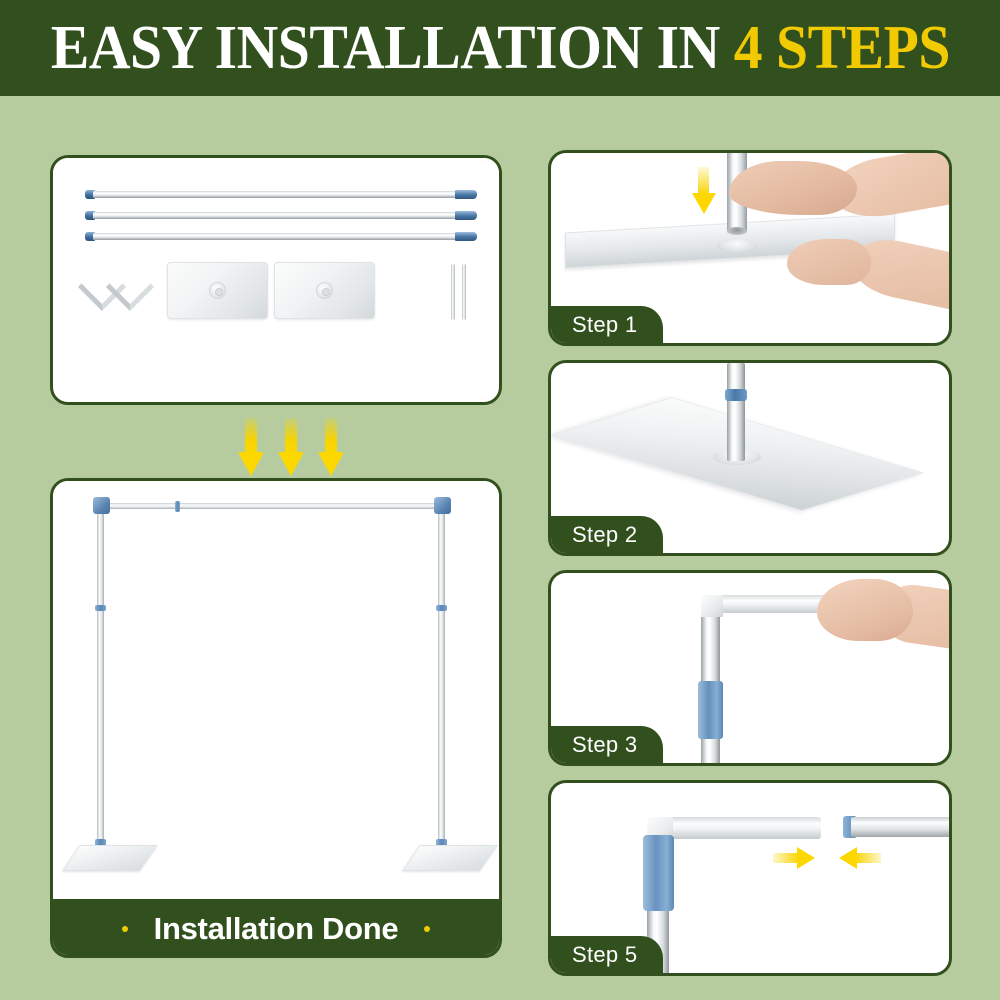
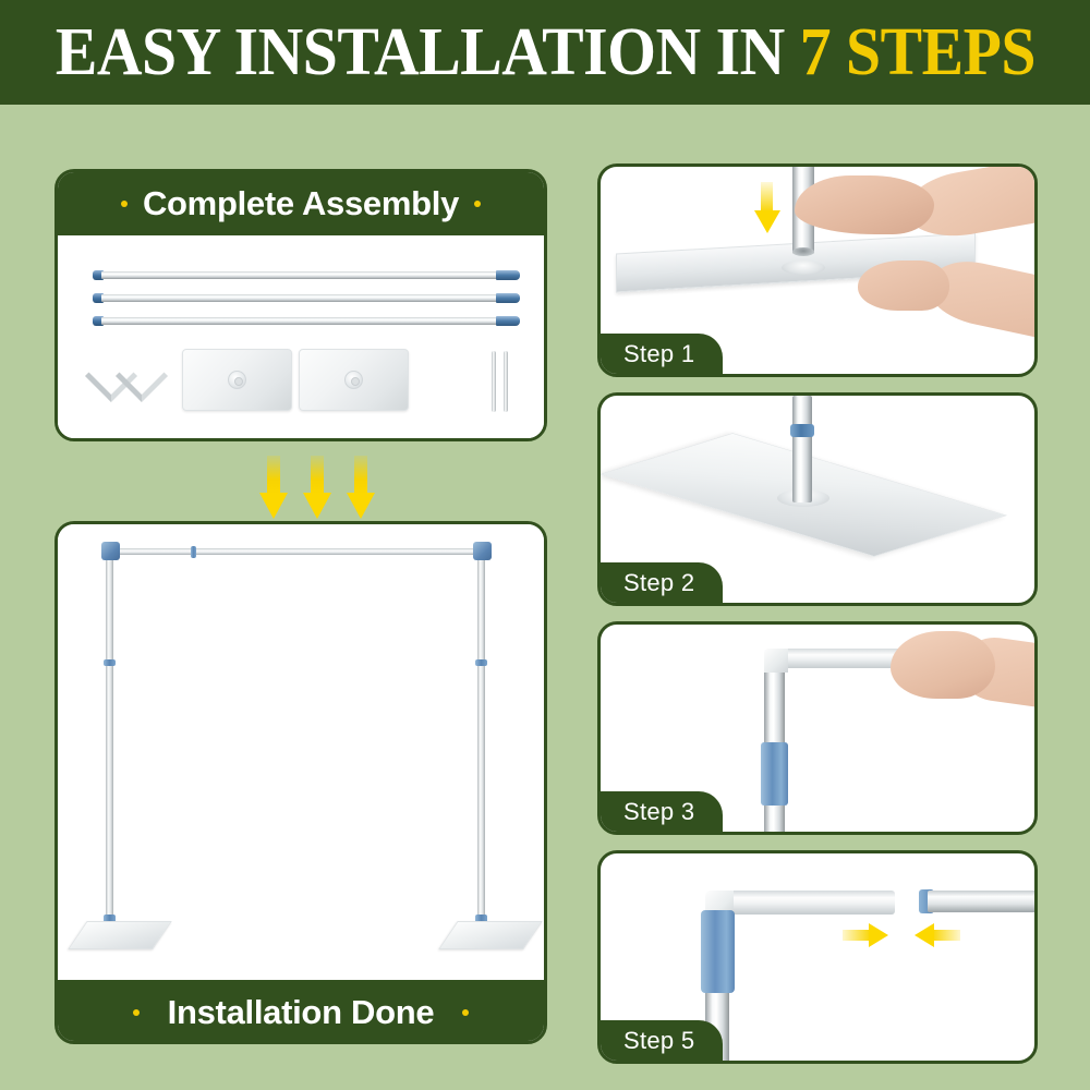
- EASY INSTALLATION IN 4 STEPS
+ EASY INSTALLATION IN 7 STEPS
+ Complete Assembly
  Installation Done
  Step 1
  Step 2
  Step 3
  Step 5
